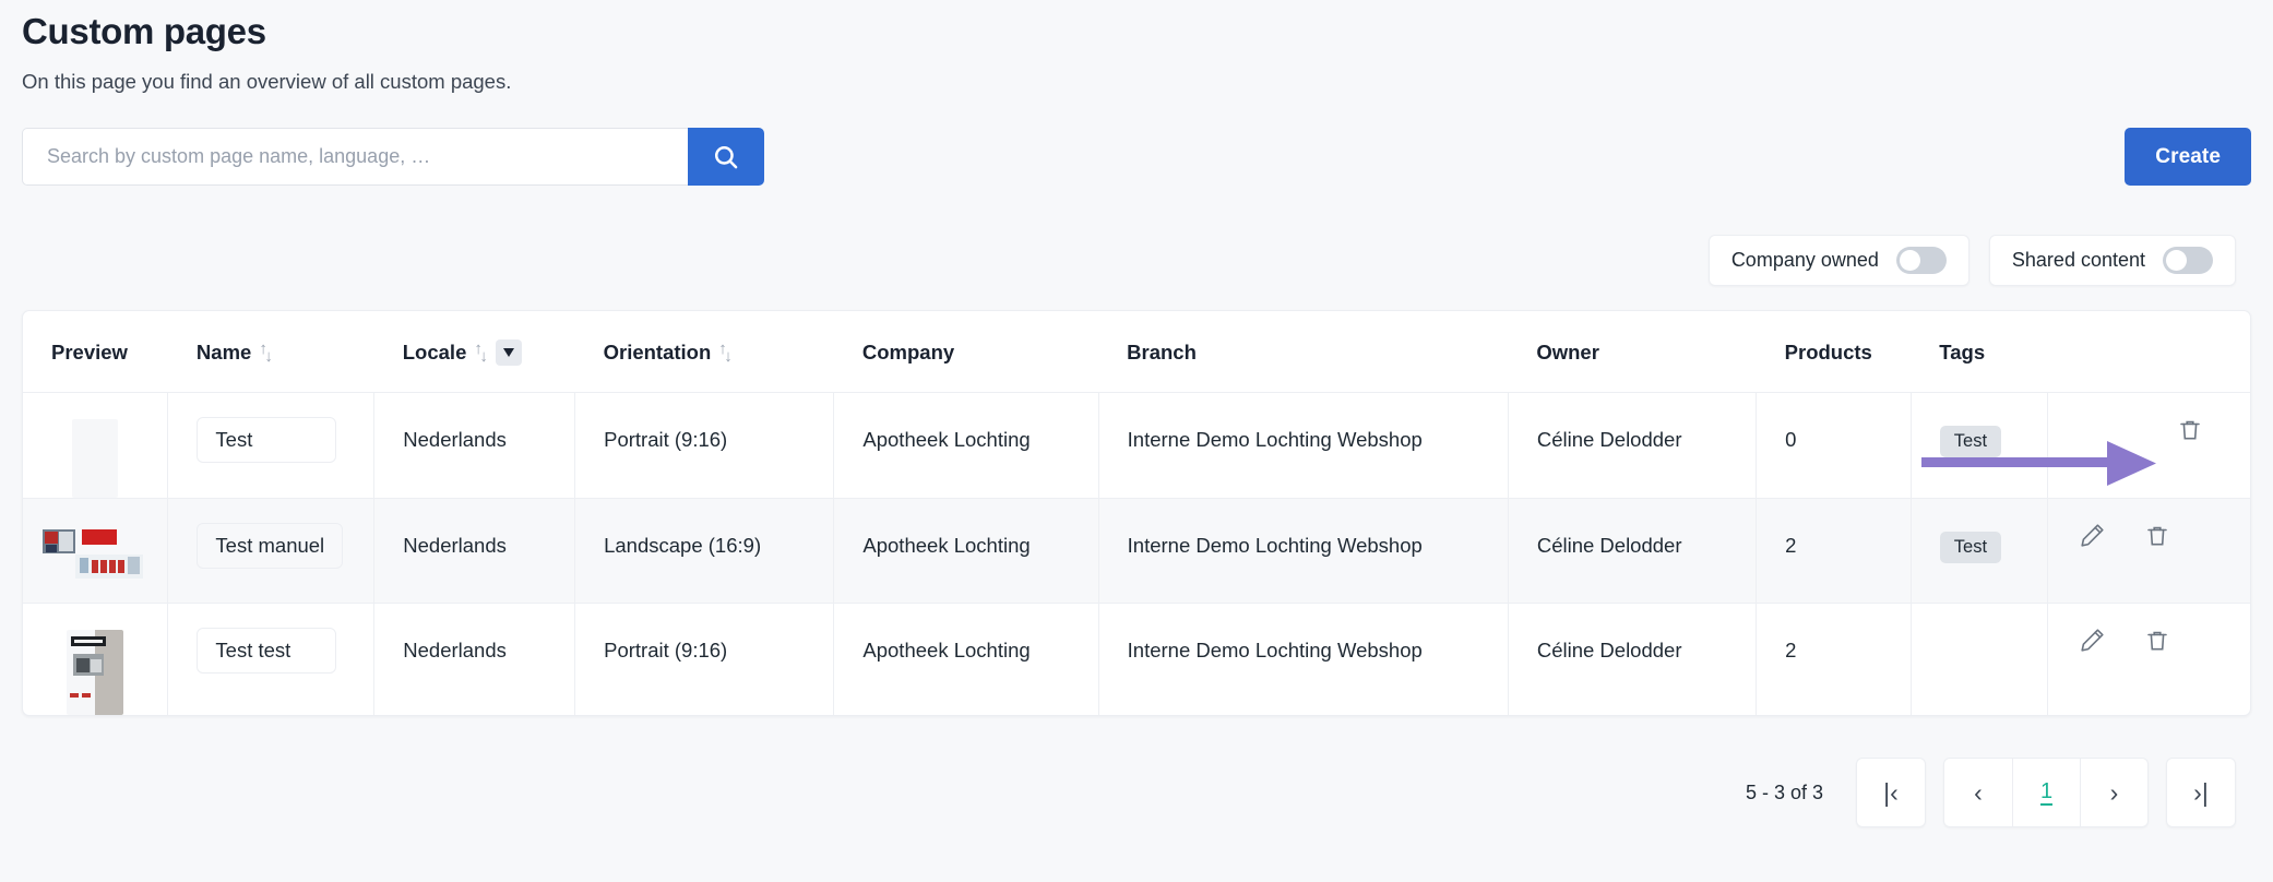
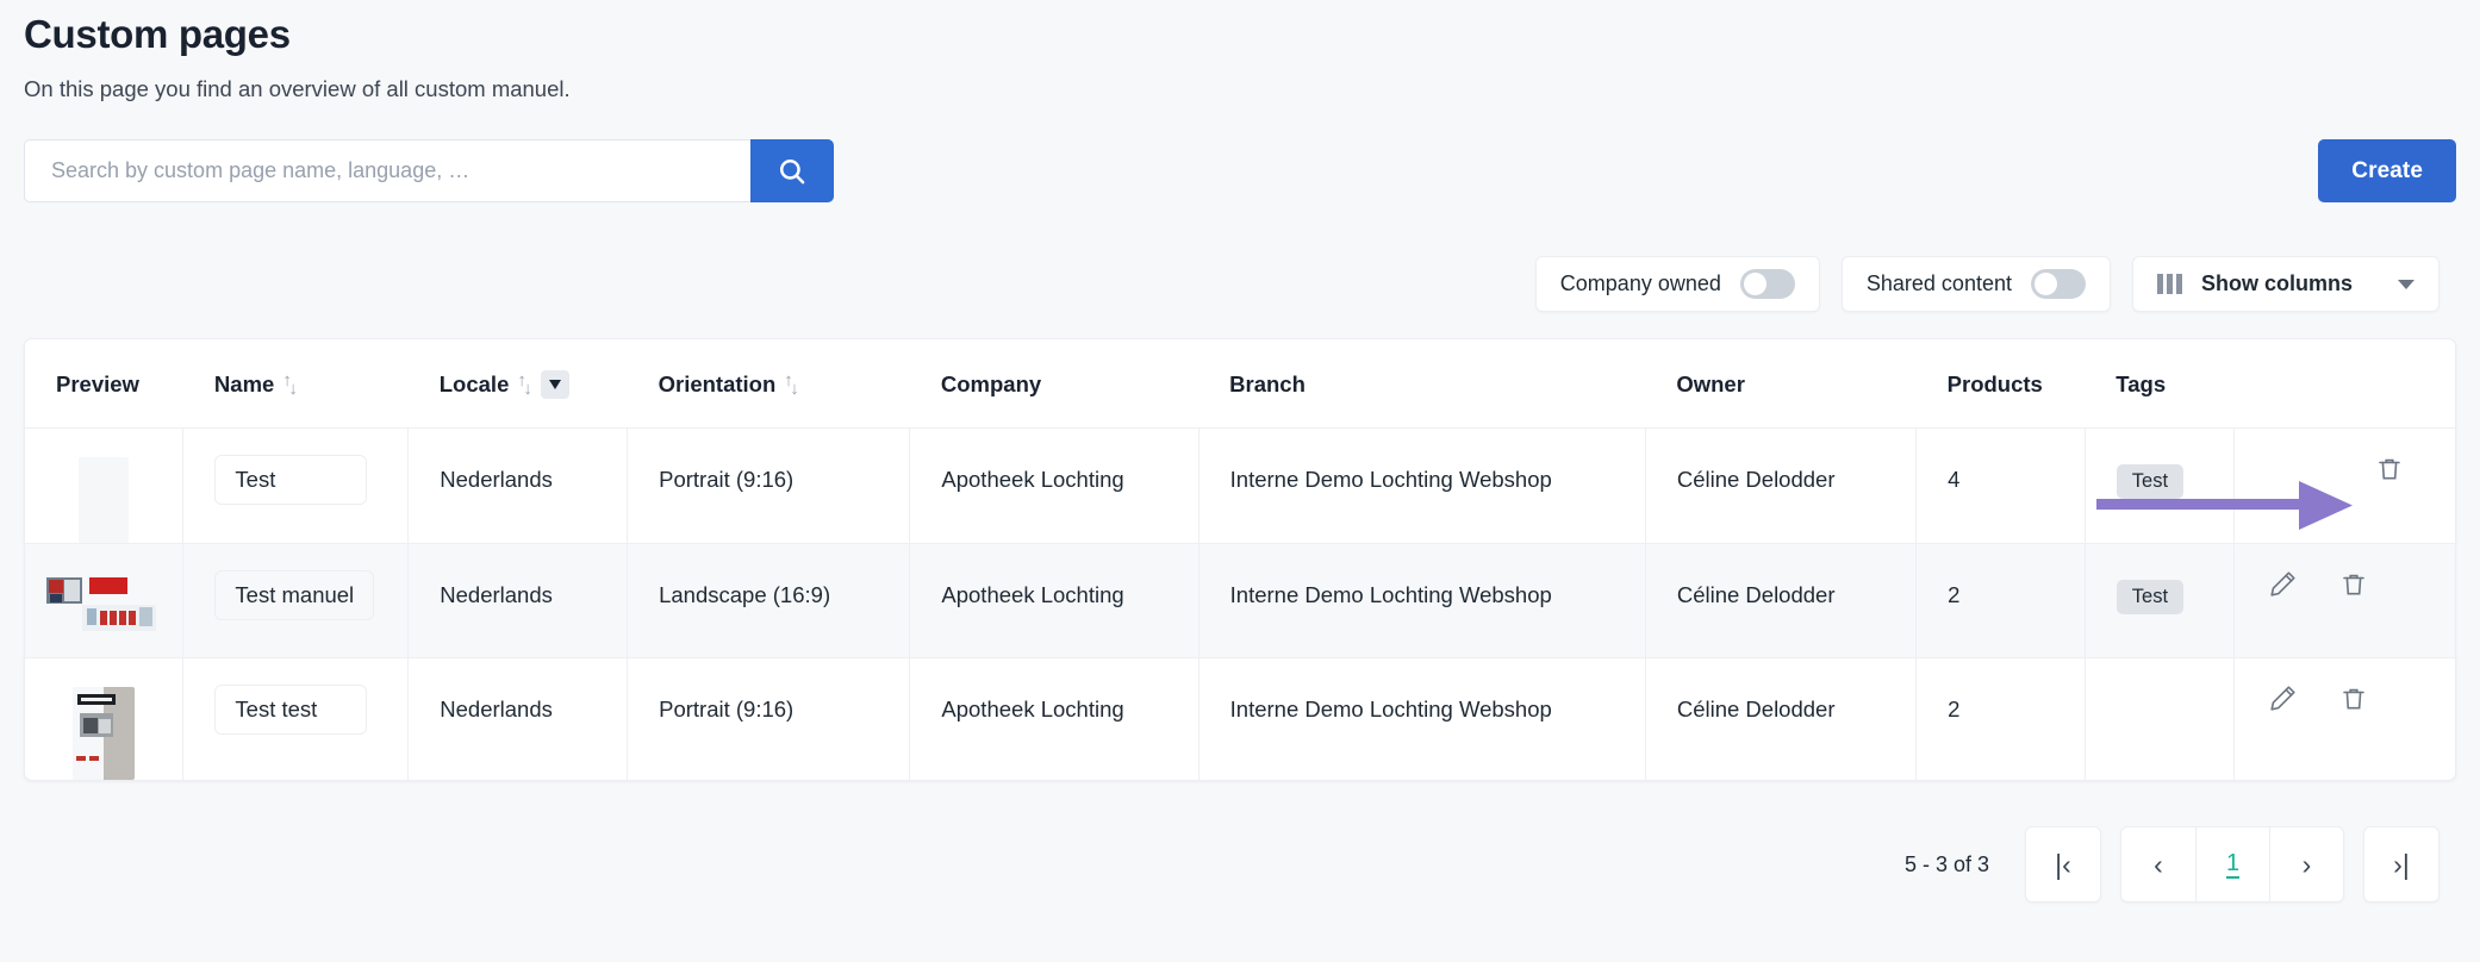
  Custom pages
- On this page you find an overview of all custom pages.
+ On this page you find an overview of all custom manuel.
  Search by custom page name, language, …
  Create
  Company owned
  Shared content
+ Show columns
  Preview	Name ↑↓	Locale ↑↓	Orientation ↑↓	Company	Branch	Owner	Products	Tags
- 	Test	Nederlands	Portrait (9:16)	Apotheek Lochting	Interne Demo Lochting Webshop	Céline Delodder	0	Test
+ 	Test	Nederlands	Portrait (9:16)	Apotheek Lochting	Interne Demo Lochting Webshop	Céline Delodder	4	Test
  	Test manuel	Nederlands	Landscape (16:9)	Apotheek Lochting	Interne Demo Lochting Webshop	Céline Delodder	2	Test
  	Test test	Nederlands	Portrait (9:16)	Apotheek Lochting	Interne Demo Lochting Webshop	Céline Delodder	2
  5 - 3 of 3
  |‹
  ‹
  1
  ›
  ›|
